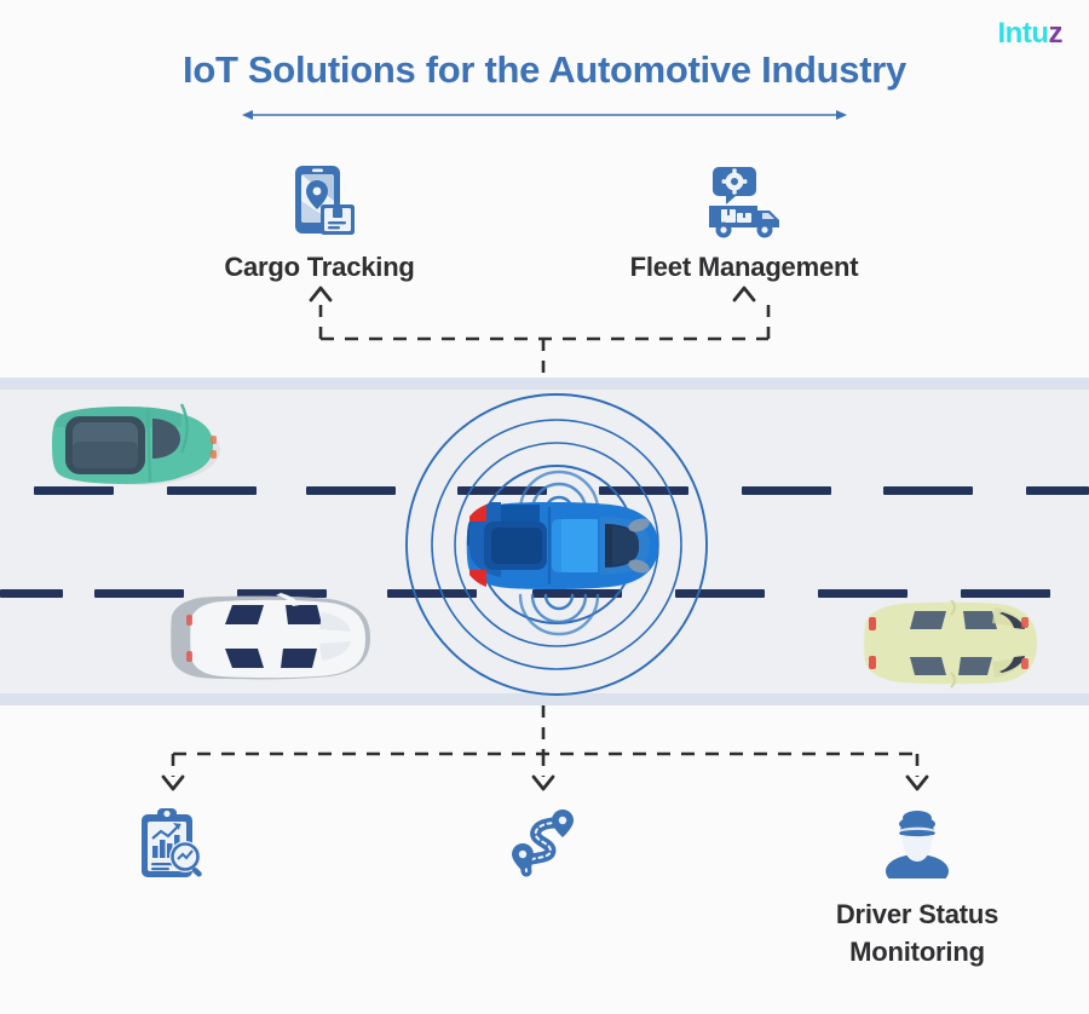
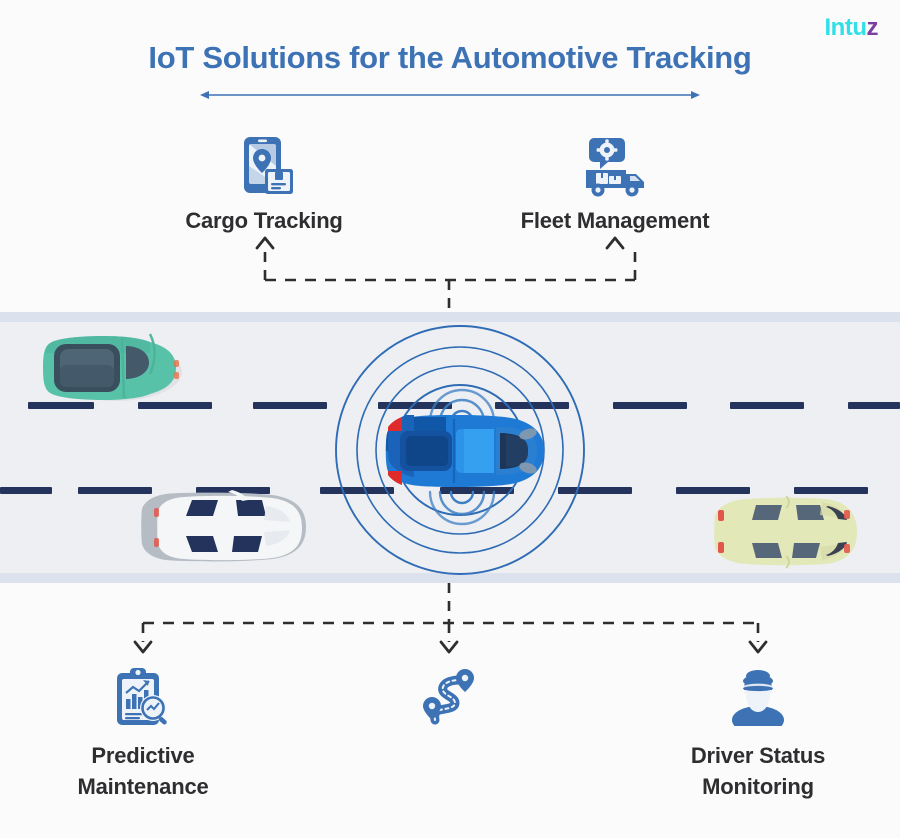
  Intuz
- IoT Solutions for the Automotive Industry
+ IoT Solutions for the Automotive Tracking
  Cargo Tracking
  Fleet Management
+ Predictive
+ Maintenance
  Driver Status
  Monitoring
